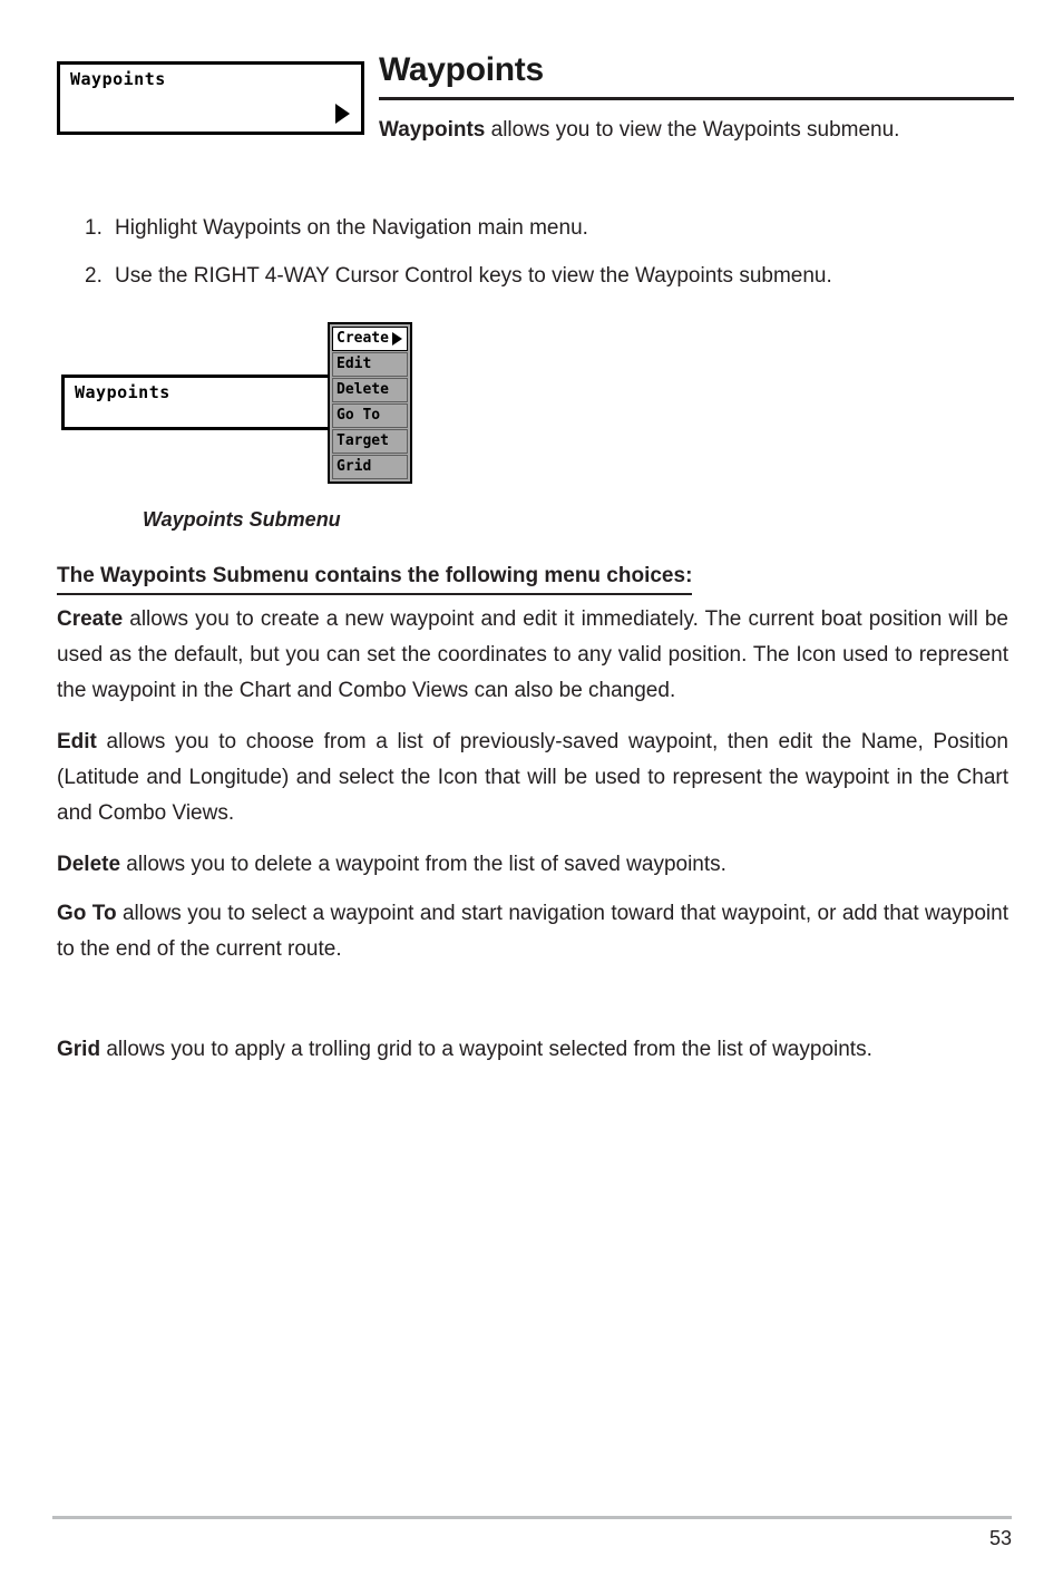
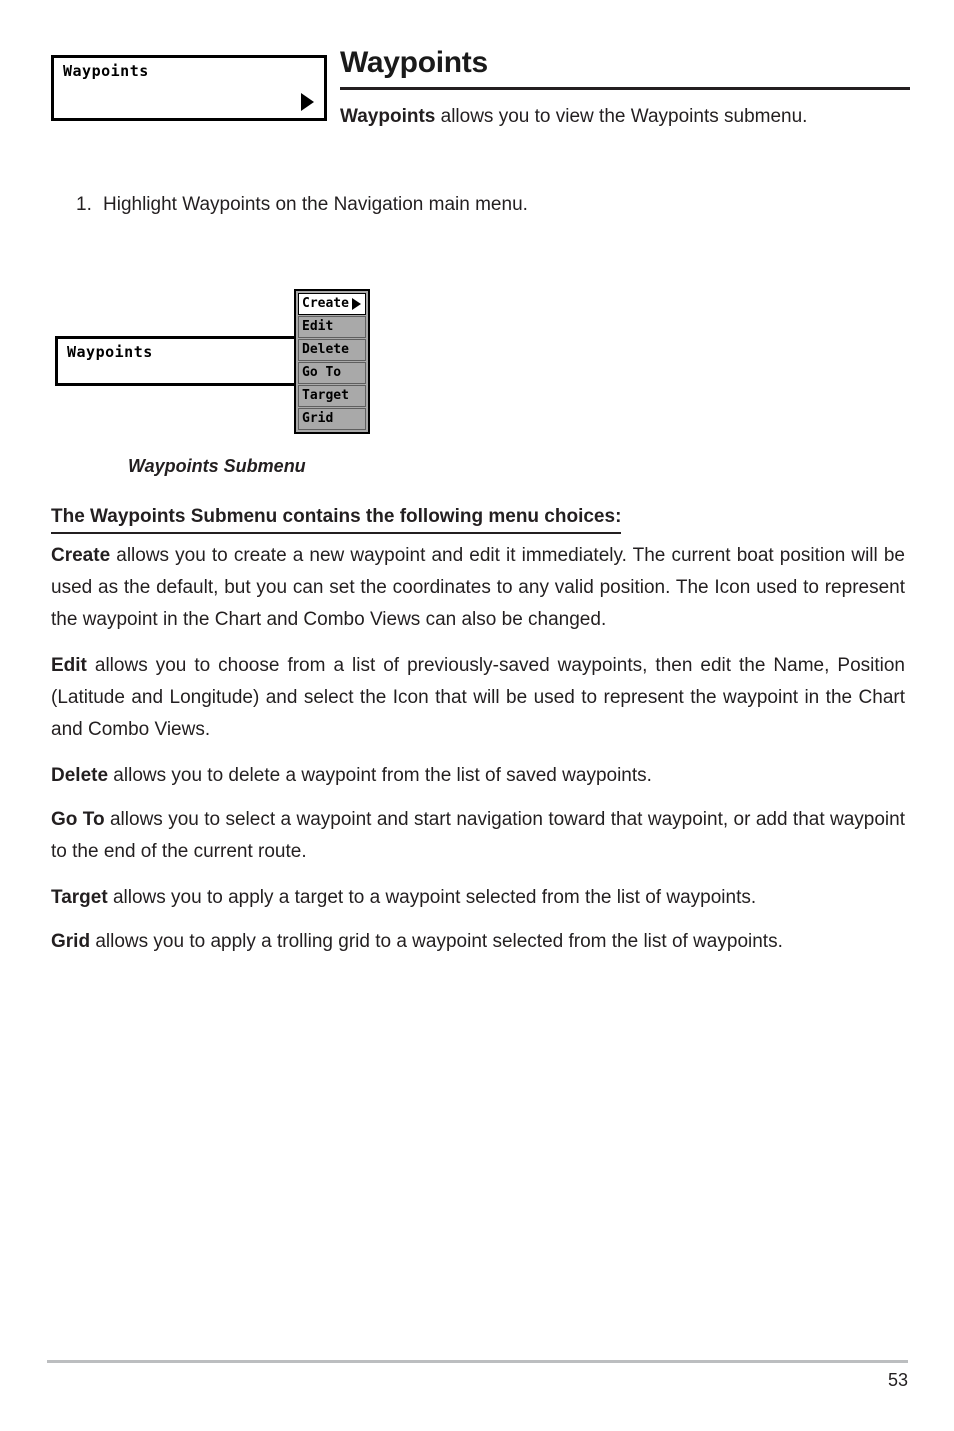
  Waypoints
  Waypoints
  Waypoints allows you to view the Waypoints submenu.
  1.
  Highlight Waypoints on the Navigation main menu.
- 2.
- Use the RIGHT 4-WAY Cursor Control keys to view the Waypoints submenu.
  Waypoints
  Create
  Edit
  Delete
  Go To
  Target
  Grid
  Waypoints Submenu
  The Waypoints Submenu contains the following menu choices:
  Create allows you to create a new waypoint and edit it immediately. The current boat position will be used as the default, but you can set the coordinates to any valid position. The Icon used to represent the waypoint in the Chart and Combo Views can also be changed.
- Edit allows you to choose from a list of previously-saved waypoint, then edit the Name, Position (Latitude and Longitude) and select the Icon that will be used to represent the waypoint in the Chart and Combo Views.
+ Edit allows you to choose from a list of previously-saved waypoints, then edit the Name, Position (Latitude and Longitude) and select the Icon that will be used to represent the waypoint in the Chart and Combo Views.
  Delete allows you to delete a waypoint from the list of saved waypoints.
  Go To allows you to select a waypoint and start navigation toward that waypoint, or add that waypoint to the end of the current route.
+ Target allows you to apply a target to a waypoint selected from the list of waypoints.
  Grid allows you to apply a trolling grid to a waypoint selected from the list of waypoints.
  53
